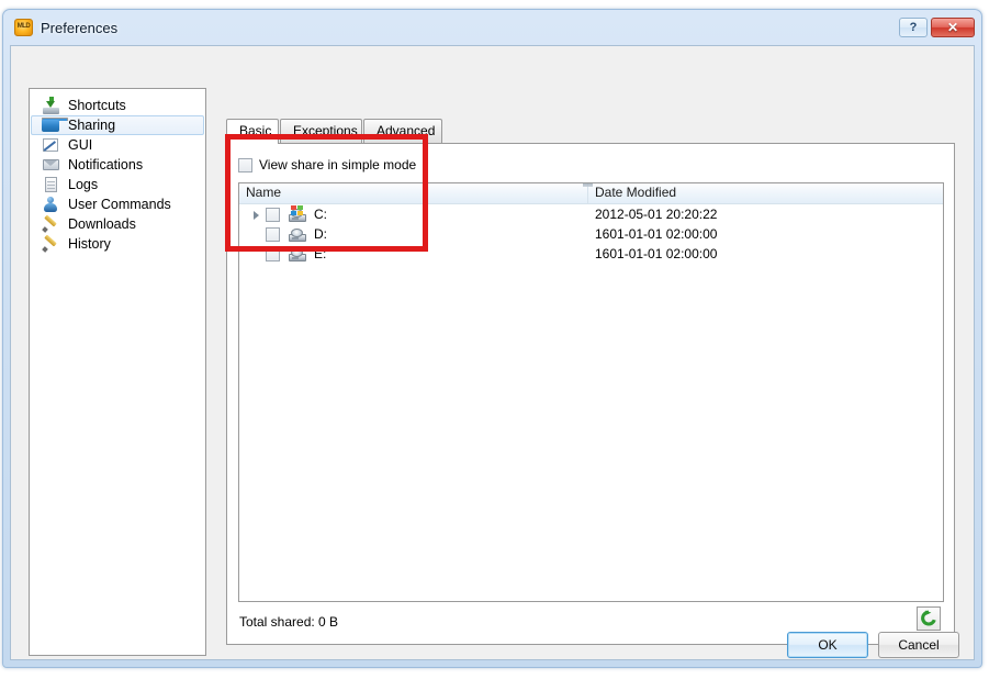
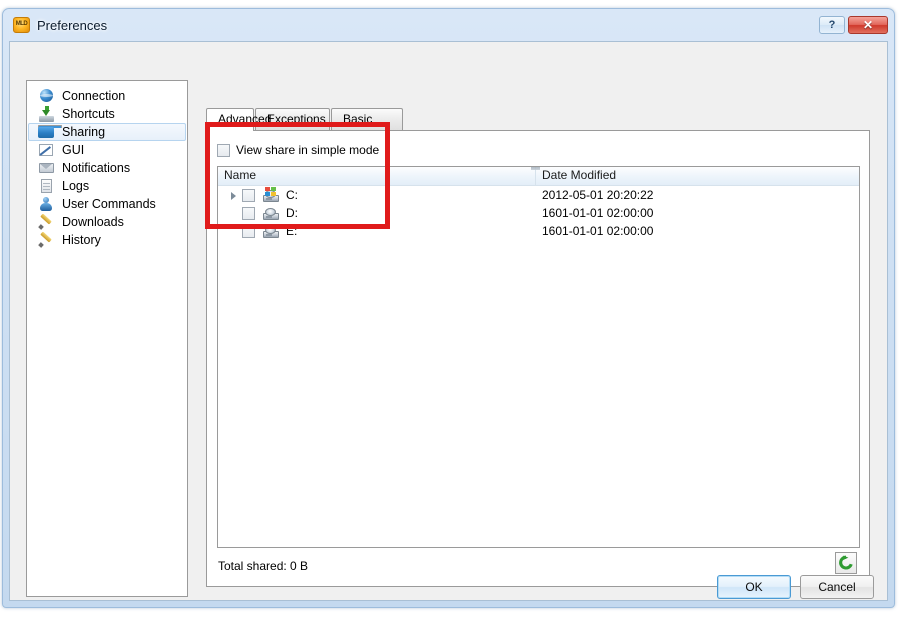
  Preferences
  ?
  ✕
+ Connection
  Shortcuts
  Sharing
  GUI
  Notifications
  Logs
  User Commands
  Downloads
  History
- Basic
+ Advanced
  Exceptions
- Advanced
+ Basic
  View share in simple mode
  Name
  Date Modified
  C:
  2012-05-01 20:20:22
  D:
  1601-01-01 02:00:00
  E:
  1601-01-01 02:00:00
  Total shared: 0 B
  OK
  Cancel
